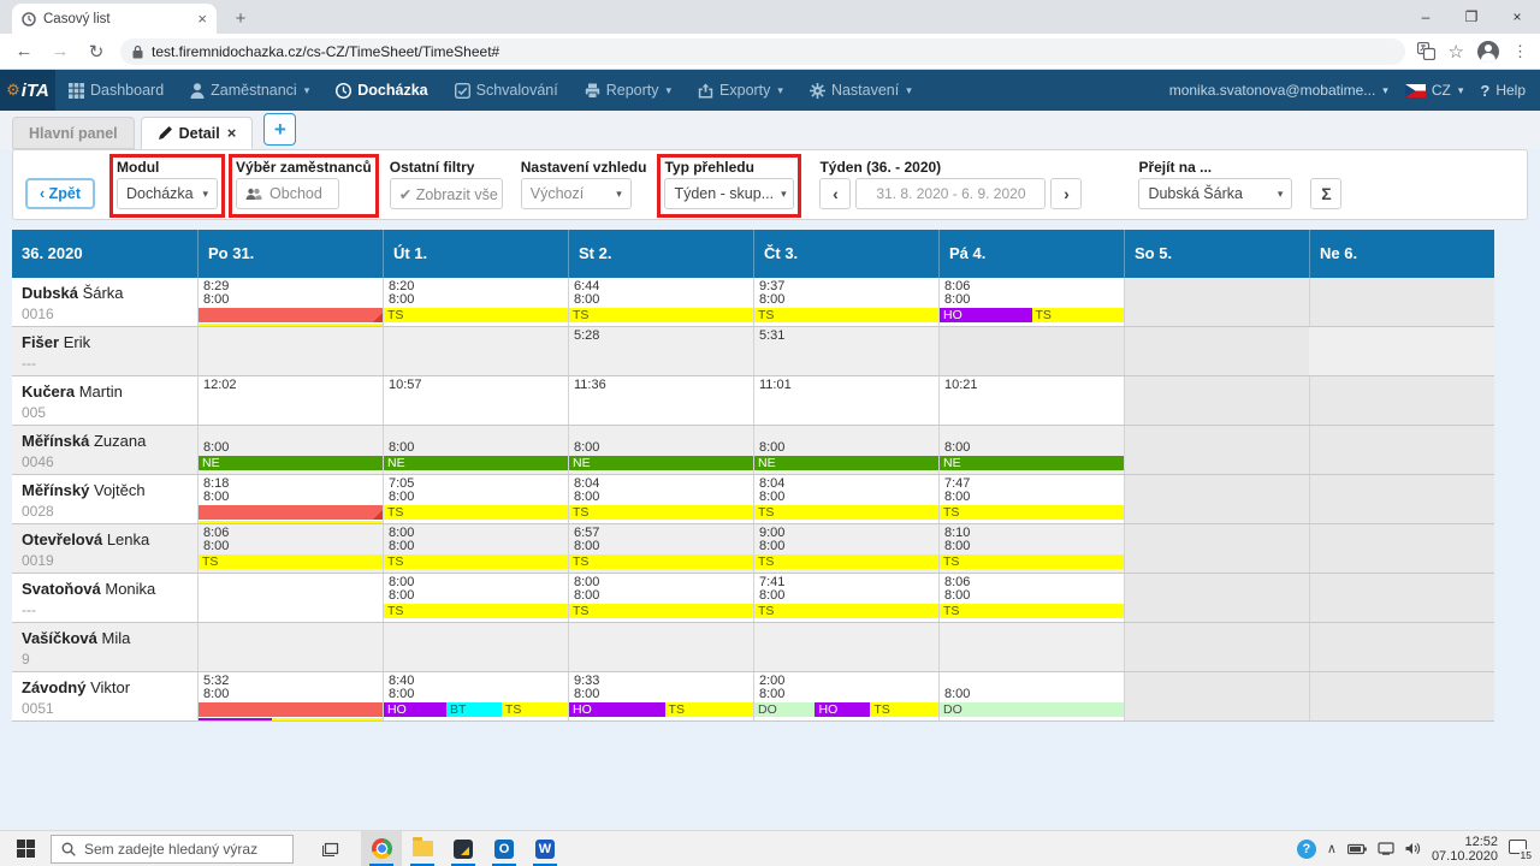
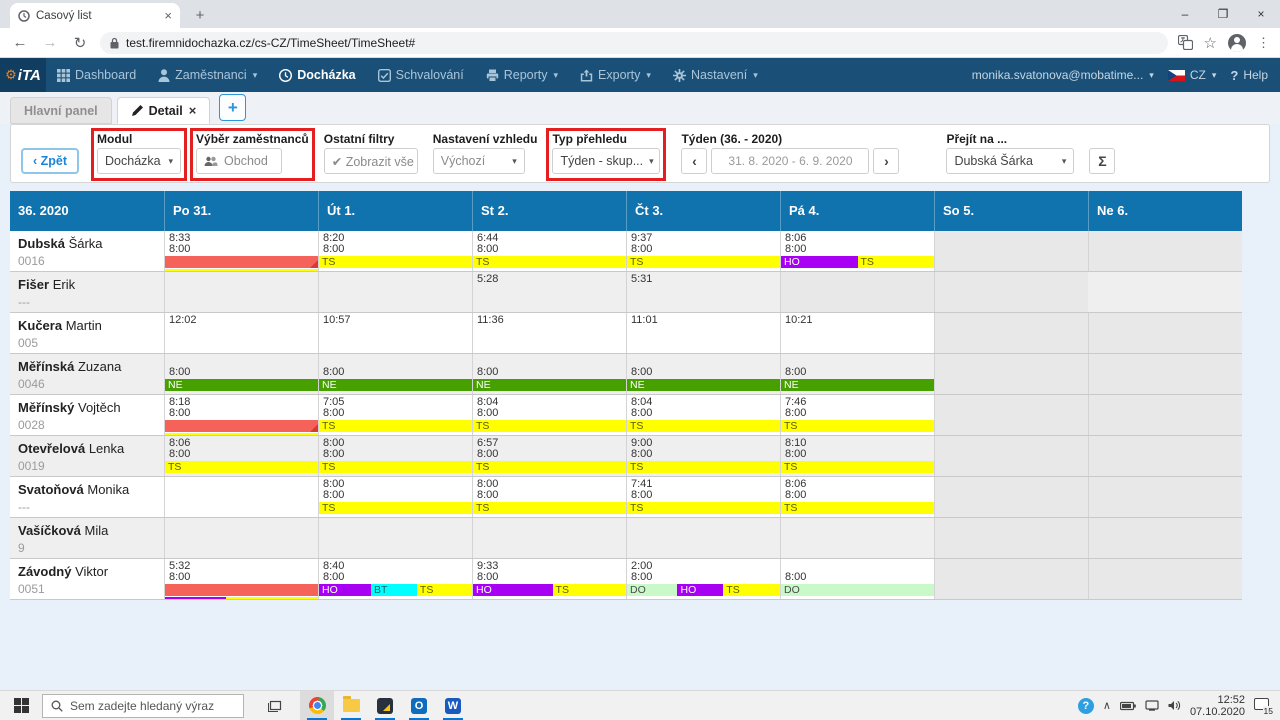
  Časový list
  ×
  +
  –
  ❐
  ×
  ←
  →
  ↻
  test.firemnidochazka.cz/cs-CZ/TimeSheet/TimeSheet#
  ☆
  ⋮
  ⚙
  iTA
  Dashboard
  Zaměstnanci
  ▾
  Docházka
  Schvalování
  Reporty
  ▾
  Exporty
  ▾
  Nastavení
  ▾
  monika.svatonova@mobatime...
  ▾
  CZ
  ▾
  ?
  Help
  Hlavní panel
  Detail
  ×
  +
  ‹ Zpět
  Modul
  Docházka
  ▾
  Výběr zaměstnanců
  Obchod
  Ostatní filtry
  ✔ Zobrazit vše
  Nastavení vzhledu
  Výchozí
  ▾
  Typ přehledu
  Týden - skup...
  ▾
  Týden (36. - 2020)
  ‹
  31. 8. 2020 - 6. 9. 2020
  ›
  Přejít na ...
  Dubská Šárka
  ▾
  Σ
  36. 2020
  Po 31.
  Út 1.
  St 2.
  Čt 3.
  Pá 4.
  So 5.
  Ne 6.
  Dubská Šárka
  0016
- 8:29
+ 8:33
  8:00
  8:20
  8:00
  TS
  6:44
  8:00
  TS
  9:37
  8:00
  TS
  8:06
  8:00
  HO
  TS
  Fišer Erik
  ---
  5:28
  5:31
  Kučera Martin
  005
  12:02
  10:57
  11:36
  11:01
  10:21
  Měřínská Zuzana
  0046
  8:00
  NE
  8:00
  NE
  8:00
  NE
  8:00
  NE
  8:00
  NE
  Měřínský Vojtěch
  0028
  8:18
  8:00
  7:05
  8:00
  TS
  8:04
  8:00
  TS
  8:04
  8:00
  TS
- 7:47
+ 7:46
  8:00
  TS
  Otevřelová Lenka
  0019
  8:06
  8:00
  TS
  8:00
  8:00
  TS
  6:57
  8:00
  TS
  9:00
  8:00
  TS
  8:10
  8:00
  TS
  Svatoňová Monika
  ---
  8:00
  8:00
  TS
  8:00
  8:00
  TS
  7:41
  8:00
  TS
  8:06
  8:00
  TS
  Vašíčková Mila
  9
  Závodný Viktor
  0051
  5:32
  8:00
  8:40
  8:00
  HO
  BT
  TS
  9:33
  8:00
  HO
  TS
  2:00
  8:00
  DO
  HO
  TS
  8:00
  DO
  Sem zadejte hledaný výraz
  O
  W
  ?
  ∧
  12:52
  07.10.2020
  15
